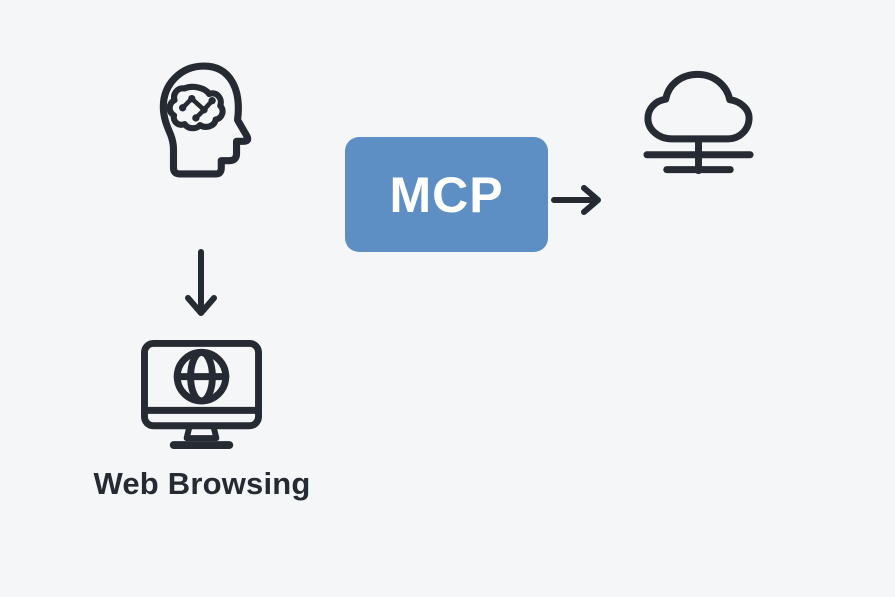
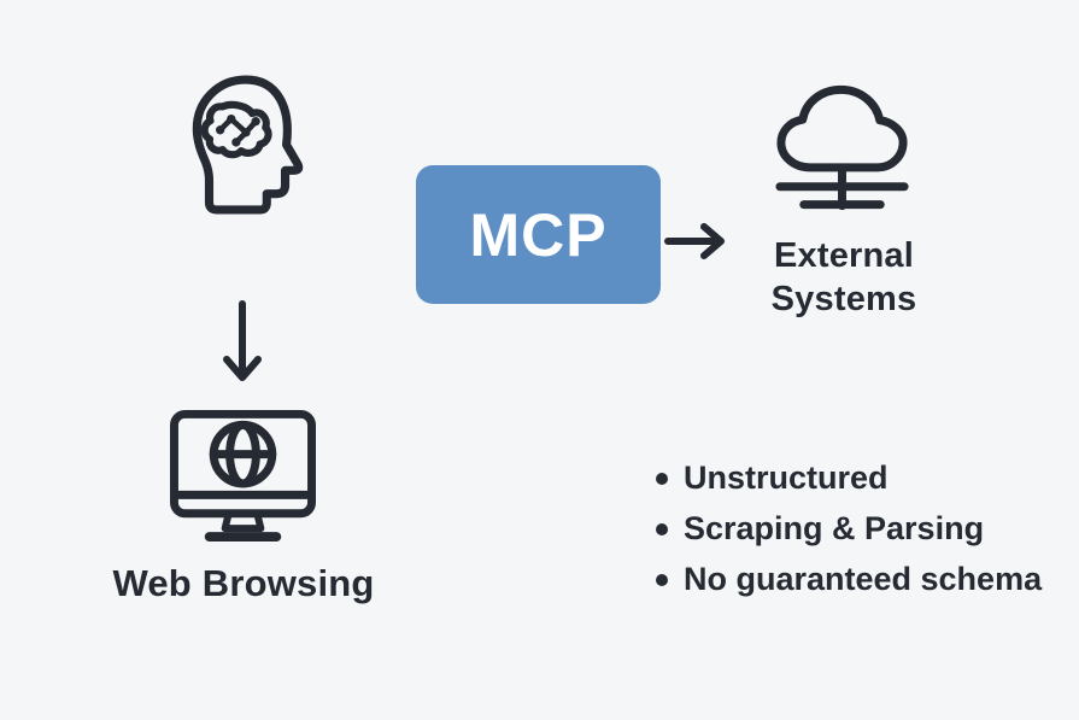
  Web Browsing
  MCP
+ External Systems
+ Unstructured
+ Scraping & Parsing
+ No guaranteed schema
